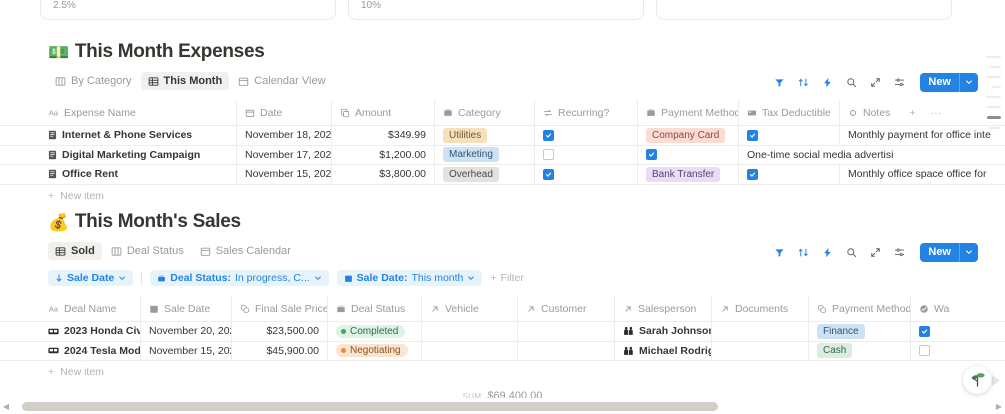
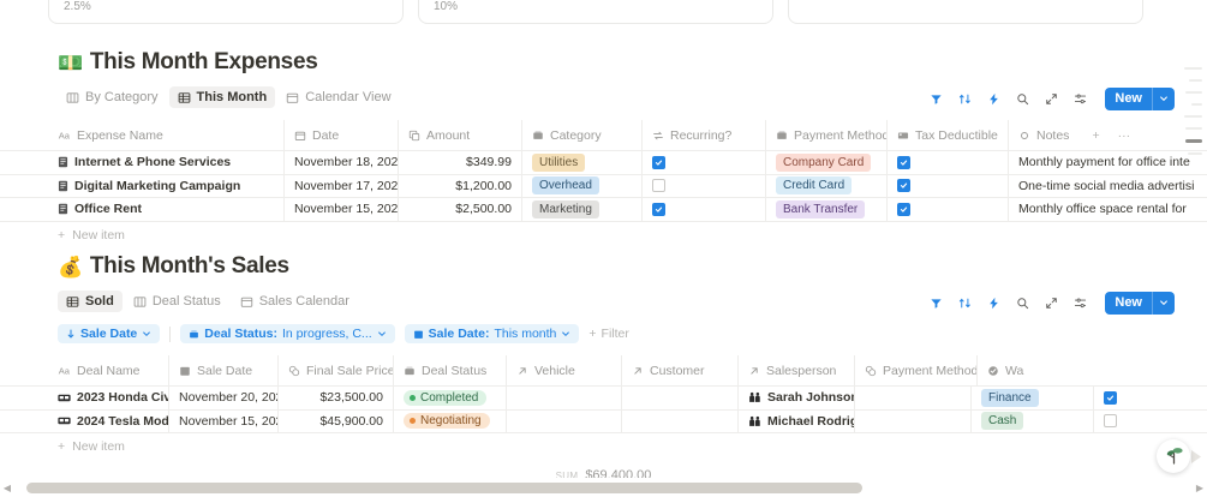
  2.5%
  10%
  💵
  This Month Expenses
  By Category
  This Month
  Calendar View
  New
  Aa
  Expense Name
  Date
  Amount
  Category
  Recurring?
  Payment Method
  Tax Deductible
  Notes
  +
  ···
  Internet & Phone Services
  November 18, 202
  $349.99
  Utilities
  Company Card
  Monthly payment for office inte
  Digital Marketing Campaign
  November 17, 202
  $1,200.00
- Marketing
+ Overhead
+ Credit Card
  One-time social media advertisi
  Office Rent
  November 15, 202
- $3,800.00
+ $2,500.00
- Overhead
+ Marketing
  Bank Transfer
- Monthly office space office for
+ Monthly office space rental for
  +
  New item
  💰
  This Month's Sales
  Sold
  Deal Status
  Sales Calendar
  New
  Sale Date
  Deal Status:
  In progress, C...
  Sale Date:
  This month
  +
  Filter
  Aa
  Deal Name
  Sale Date
  Final Sale Price
  Deal Status
  Vehicle
  Customer
  Salesperson
- Documents
  Payment Method
  Wa
  November 20, 20
  $23,500.00
  Completed
  Sarah Johnso
  Finance
  November 15, 20
  $45,900.00
  Negotiating
  Michael Rodri
  Cash
  +
  New item
  SUM
  $69,400.00
  ◀
  ▶
